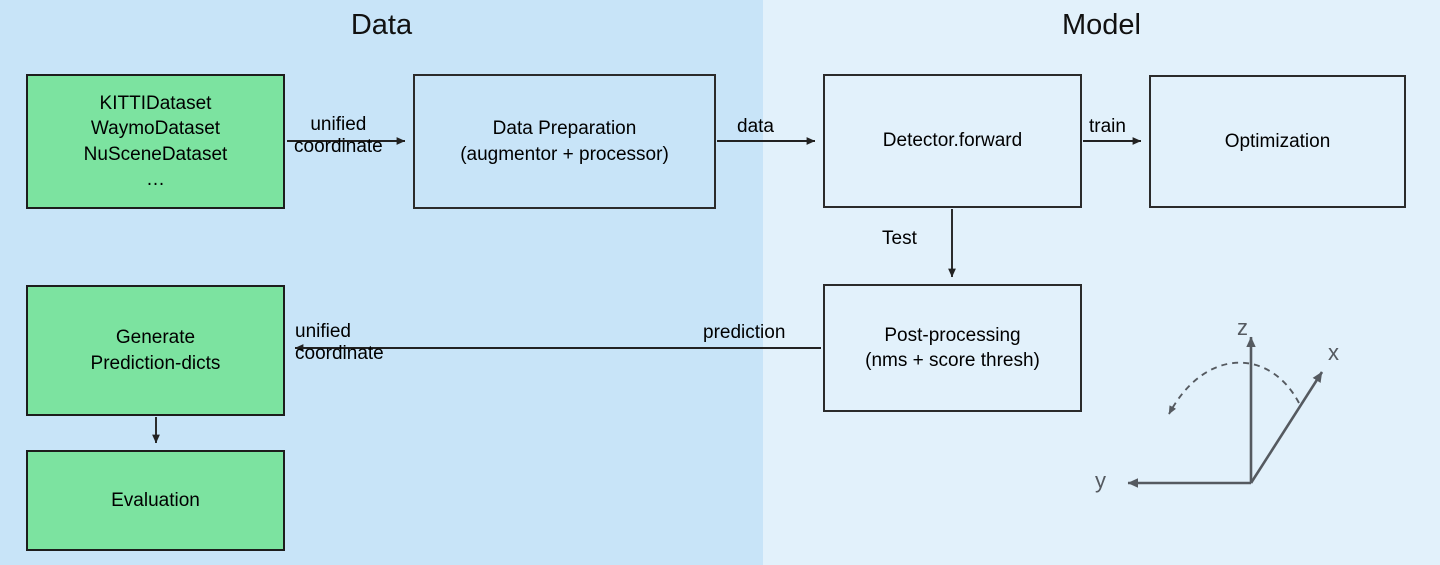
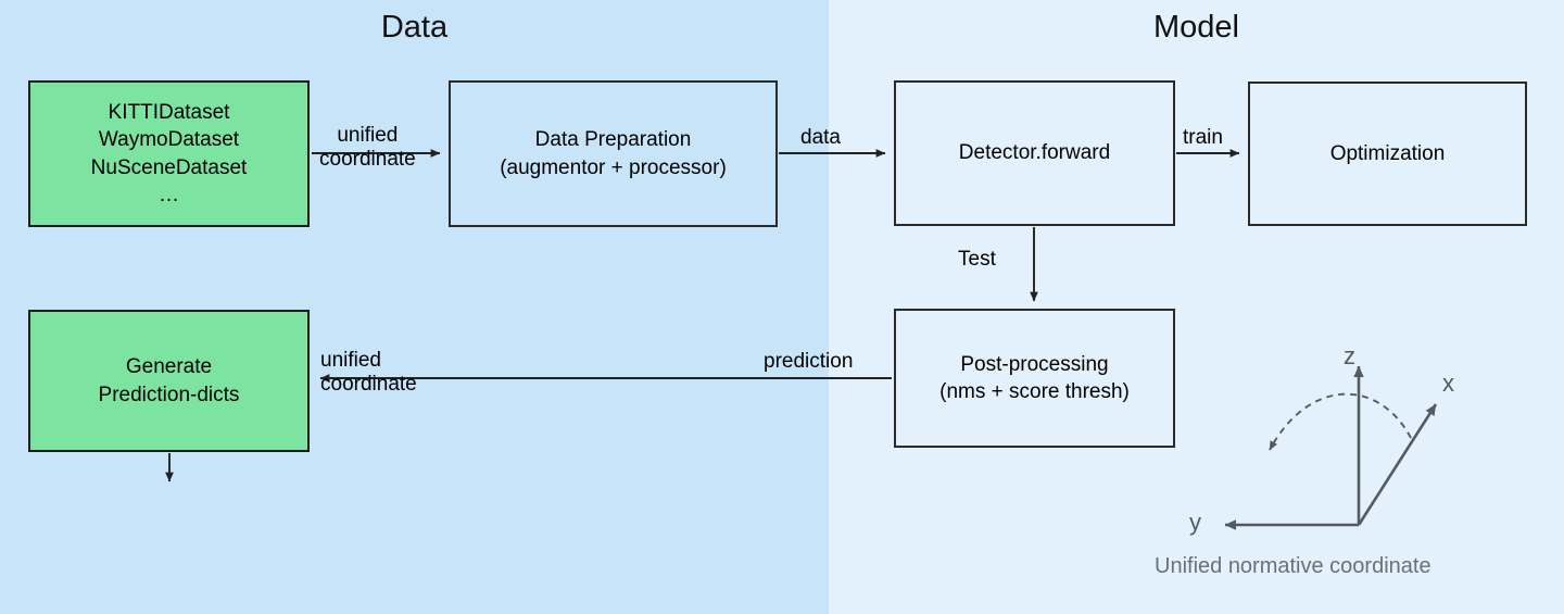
  Data
  Model
  KITTIDataset
  WaymoDataset
  NuSceneDataset
  …
  Data Preparation
  (augmentor + processor)
  Detector.forward
  Optimization
  Post-processing
  (nms + score thresh)
  Generate
  Prediction-dicts
- Evaluation
  unified
  coordinate
  data
  train
  Test
  prediction
  unified
  coordinate
  z
  x
  y
+ Unified normative coordinate
